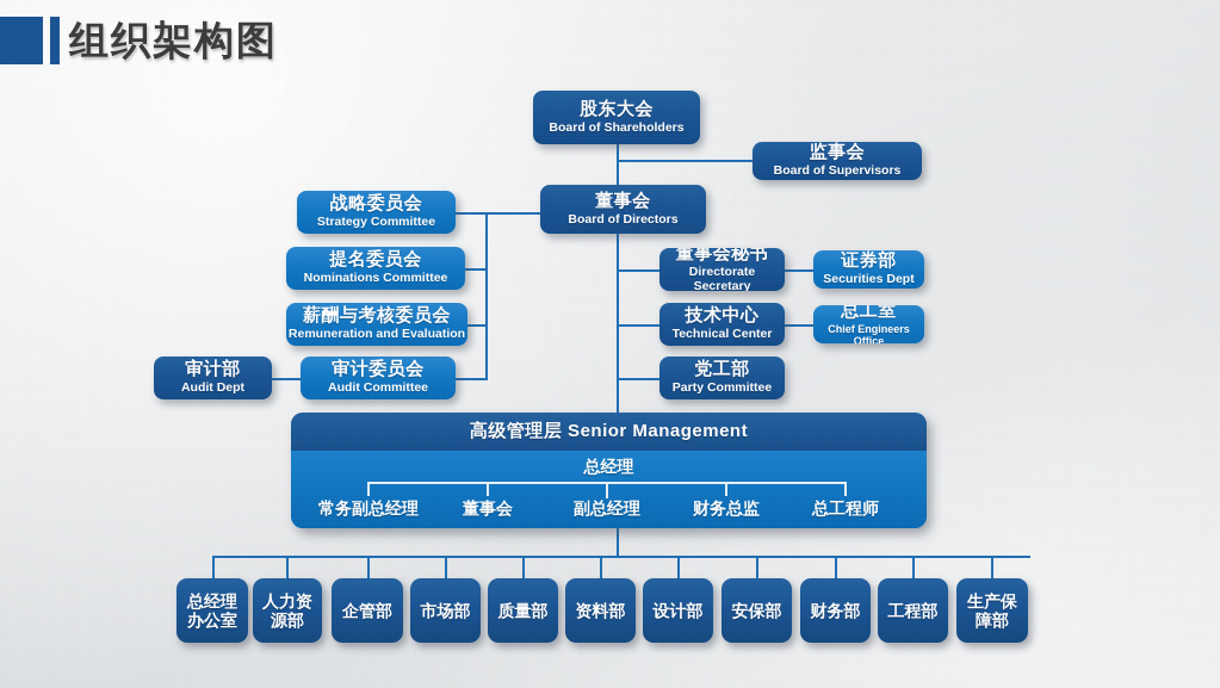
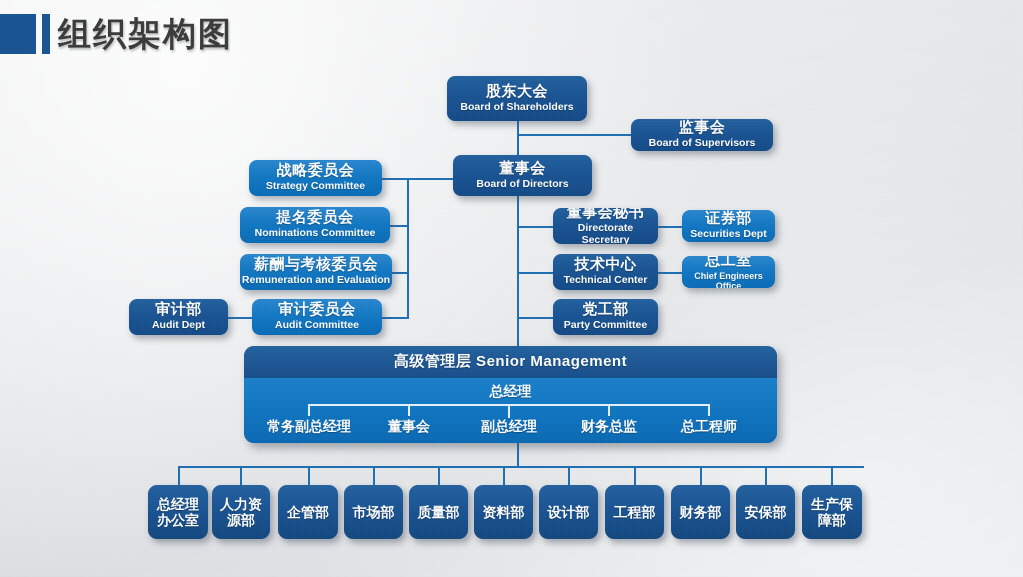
  组织架构图
  股东大会
  Board of Shareholders
  监事会
  Board of Supervisors
  董事会
  Board of Directors
  战略委员会
  Strategy Committee
  提名委员会
  Nominations Committee
  薪酬与考核委员会
  Remuneration and Evaluation
  审计委员会
  Audit Committee
  审计部
  Audit Dept
  董事会秘书
  Directorate Secretary
  证券部
  Securities Dept
  技术中心
  Technical Center
  总工室
  Chief Engineers Office
  党工部
  Party Committee
  高级管理层 Senior Management
  总经理
  常务副总经理
  董事会
  副总经理
  财务总监
  总工程师
  总经理
  办公室
  人力资
  源部
  企管部
  市场部
  质量部
  资料部
  设计部
- 安保部
+ 工程部
  财务部
- 工程部
+ 安保部
  生产保
  障部
